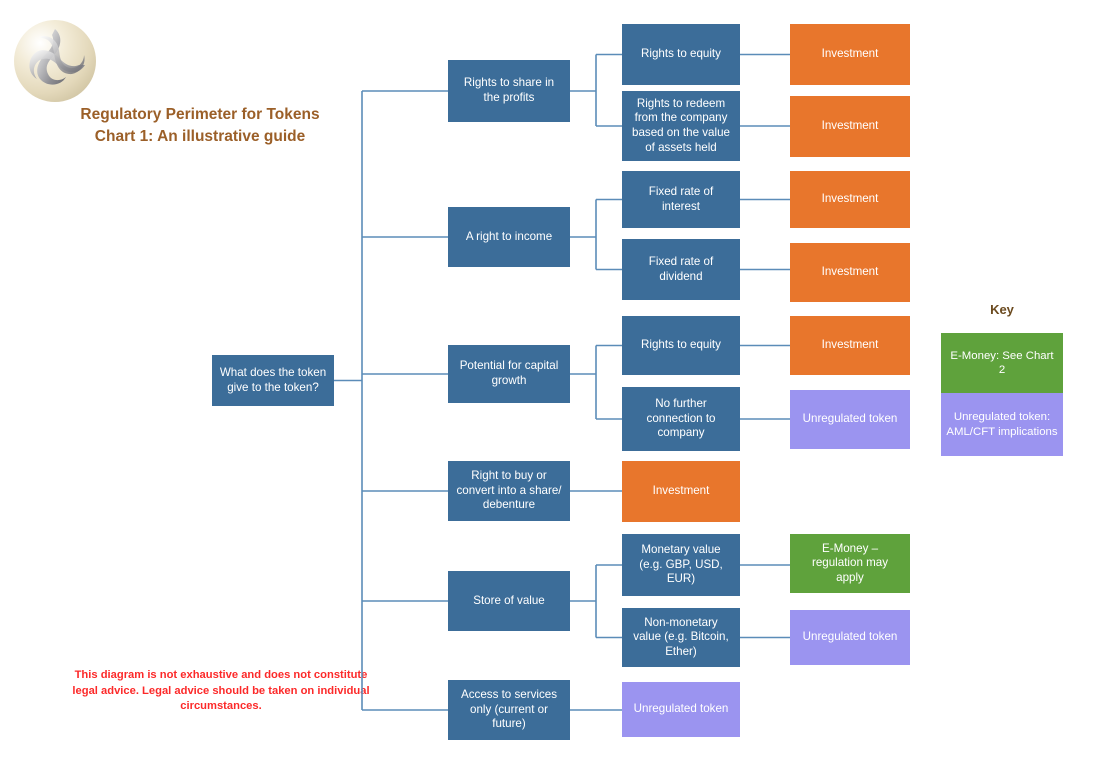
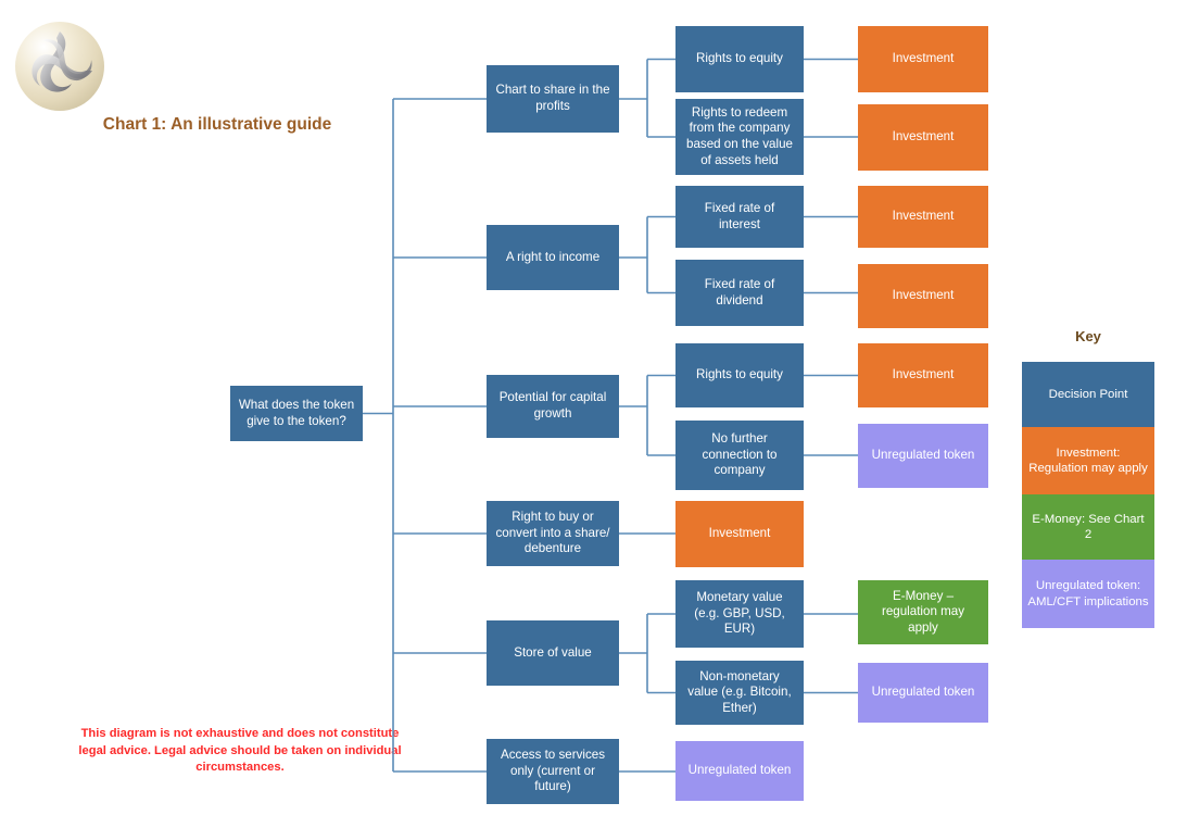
- Regulatory Perimeter for Tokens
  Chart 1: An illustrative guide
  This diagram is not exhaustive and does not constitute legal advice. Legal advice should be taken on individual circumstances.
  What does the token give to the token?
- Rights to share in the profits
+ Chart to share in the profits
  A right to income
  Potential for capital growth
  Right to buy or convert into a share/ debenture
  Store of value
  Access to services only (current or future)
  Rights to equity
  Rights to redeem from the company based on the value of assets held
  Fixed rate of interest
  Fixed rate of dividend
  Rights to equity
  No further connection to company
  Monetary value (e.g. GBP, USD, EUR)
  Non-monetary value (e.g. Bitcoin, Ether)
  Investment
  Investment
  Investment
  Investment
  Investment
  Unregulated token
  Investment
  E-Money – regulation may apply
  Unregulated token
  Unregulated token
  Key
+ Decision Point
+ Investment: Regulation may apply
  E-Money: See Chart 2
  Unregulated token: AML/CFT implications
